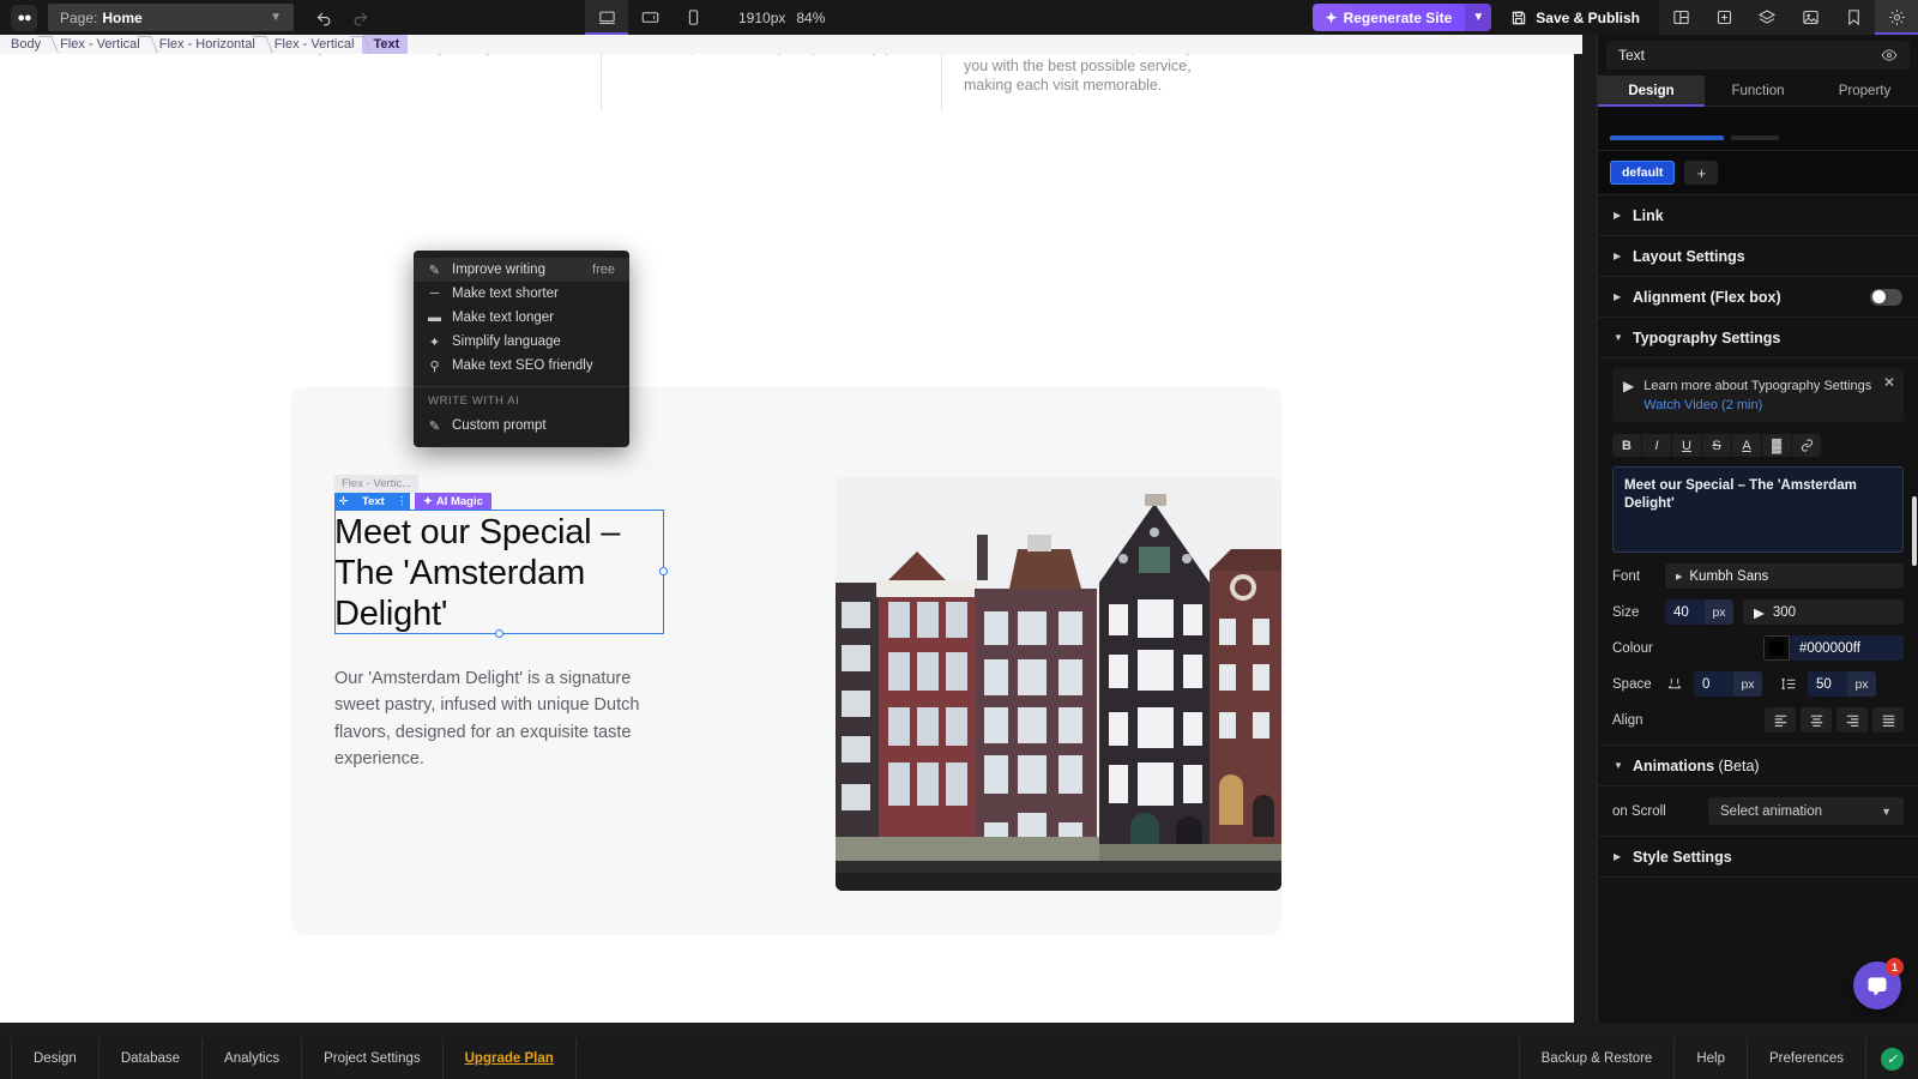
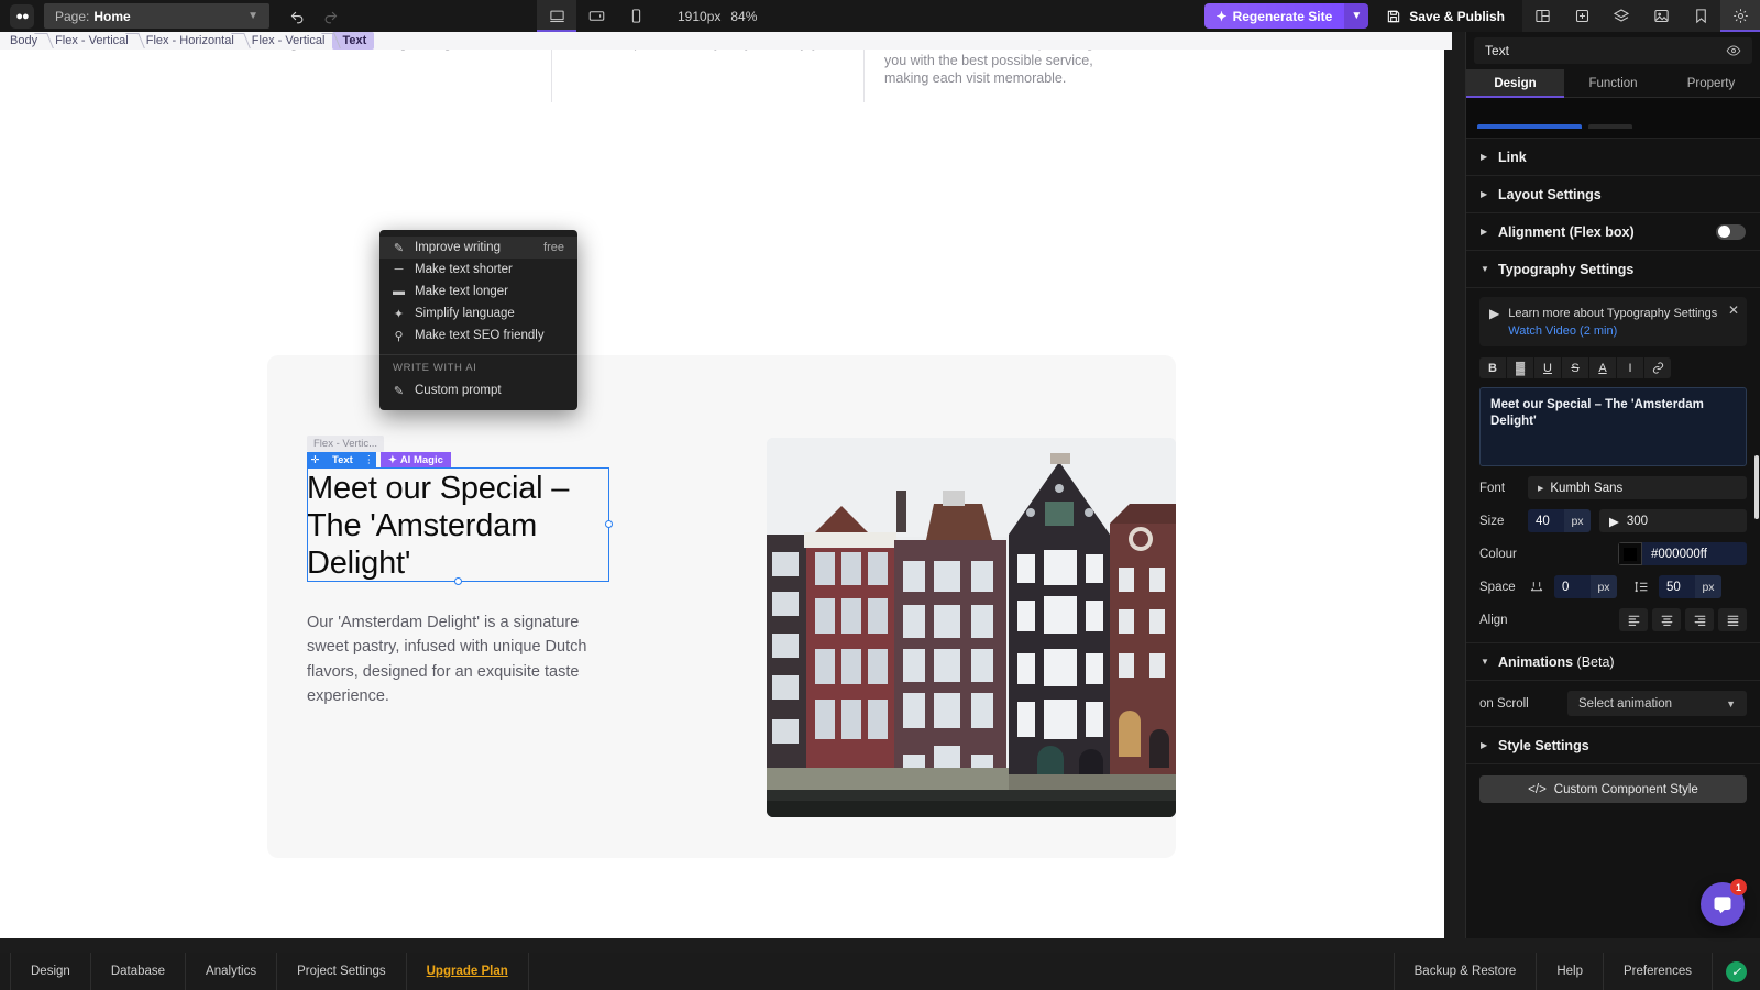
  ●●
  Page:
  Home
  ▼
  1910px
  84%
  ✦
  Regenerate Site
  ▼
  Save & Publish
  Body
  Flex - Vertical
  Flex - Horizontal
  Flex - Vertical
  Text
  Flex - Vertic...
  ✛
  Text
  ⋮
  ✦
  AI Magic
  Meet our Special – The 'Amsterdam Delight'
  Our 'Amsterdam Delight' is a signature sweet pastry, infused with unique Dutch flavors, designed for an exquisite taste experience.
  ✎
  Improve writing
  free
  ─
  Make text shorter
  ▬
  Make text longer
  ✦
  Simplify language
  ⚲
  Make text SEO friendly
  WRITE WITH AI
  ✎
  Custom prompt
  Text
  Design
  Function
  Property
- default
- +
  ▶
  Link
  ▶
  Layout Settings
  ▶
  Alignment (Flex box)
  ▼
  Typography Settings
  ▶
  Learn more about Typography Settings
  Watch Video (2 min)
  ✕
  B
- I
+ ▓
  U
  S
  A
- ▓
+ I
  Meet our Special – The 'Amsterdam Delight'
  Font
  Kumbh Sans
  Size
  40
  px
  ▶
  300
  Colour
  #000000ff
  Space
  0
  px
  50
  px
  Align
  ▼
  Animations (Beta)
  on Scroll
  Select animation
  ▼
  ▶
  Style Settings
+ </>
+ Custom Component Style
  1
  Design
  Database
  Analytics
  Project Settings
  Upgrade Plan
  Backup & Restore
  Help
  Preferences
  ✓
